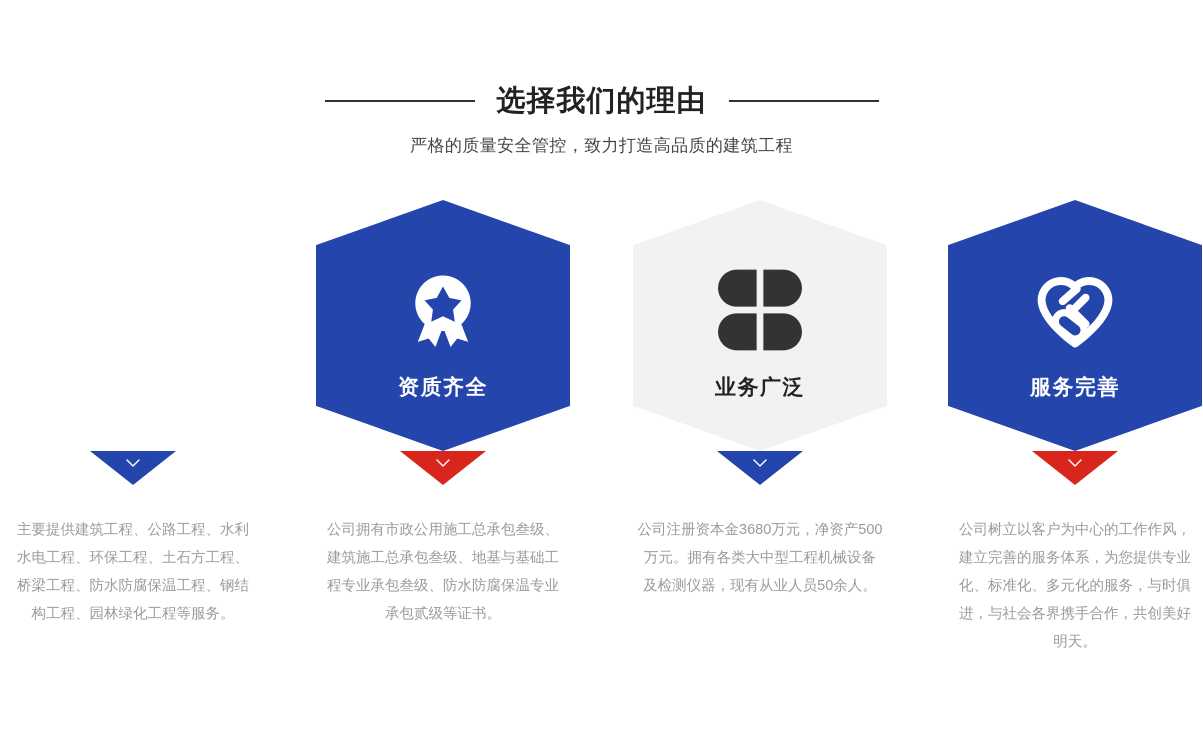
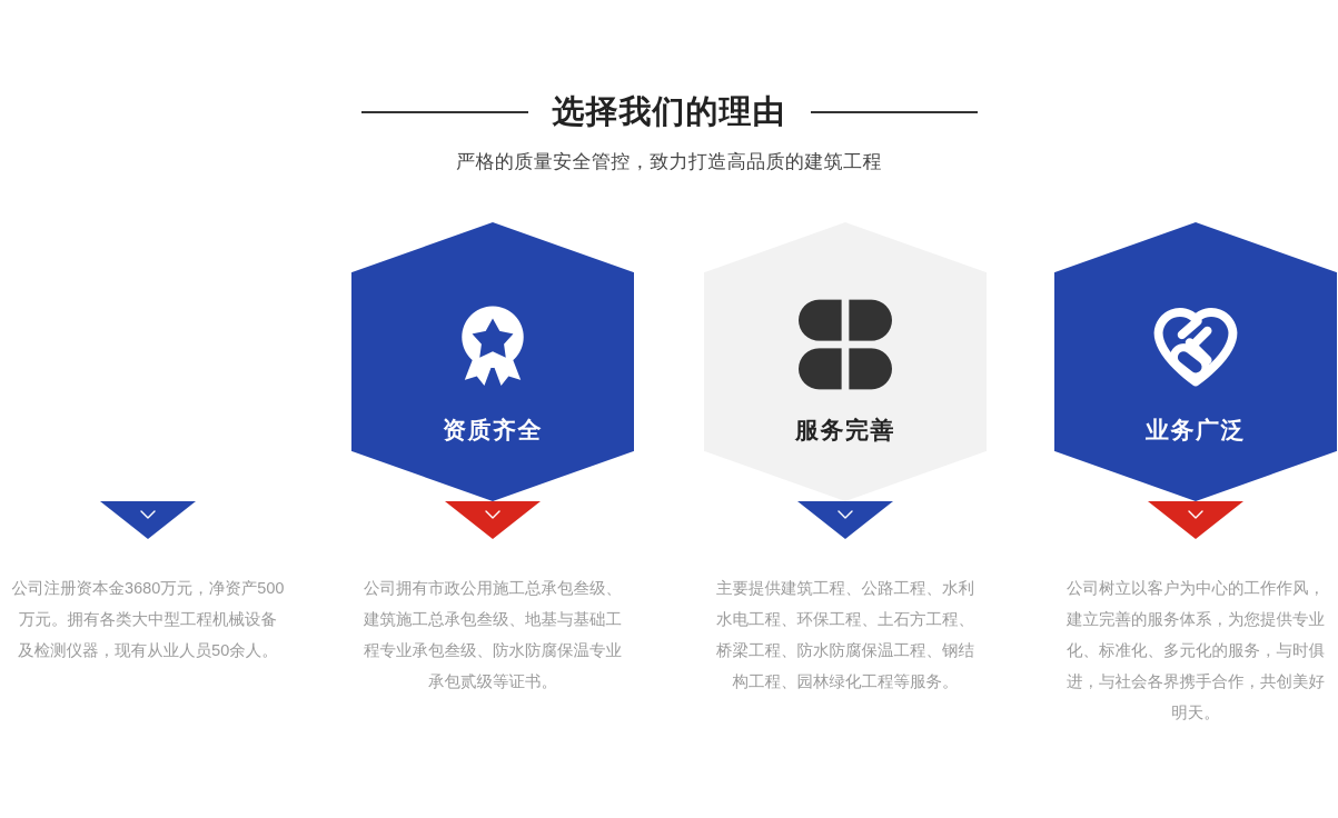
  选择我们的理由
  严格的质量安全管控，致力打造高品质的建筑工程
- 主要提供建筑工程、公路工程、水利水电工程、环保工程、土石方工程、桥梁工程、防水防腐保温工程、钢结构工程、园林绿化工程等服务。
+ 公司注册资本金3680万元，净资产500万元。拥有各类大中型工程机械设备及检测仪器，现有从业人员50余人。
  资质齐全
  公司拥有市政公用施工总承包叁级、建筑施工总承包叁级、地基与基础工程专业承包叁级、防水防腐保温专业承包贰级等证书。
- 业务广泛
+ 服务完善
- 公司注册资本金3680万元，净资产500万元。拥有各类大中型工程机械设备及检测仪器，现有从业人员50余人。
+ 主要提供建筑工程、公路工程、水利水电工程、环保工程、土石方工程、桥梁工程、防水防腐保温工程、钢结构工程、园林绿化工程等服务。
- 服务完善
+ 业务广泛
  公司树立以客户为中心的工作作风，建立完善的服务体系，为您提供专业化、标准化、多元化的服务，与时俱进，与社会各界携手合作，共创美好明天。
